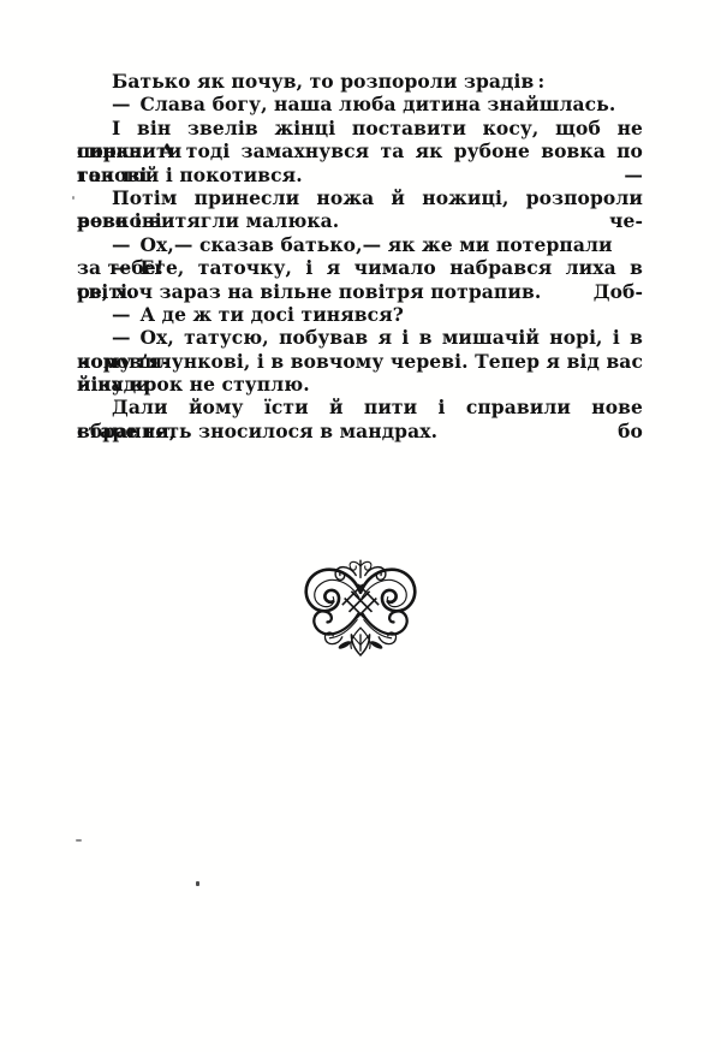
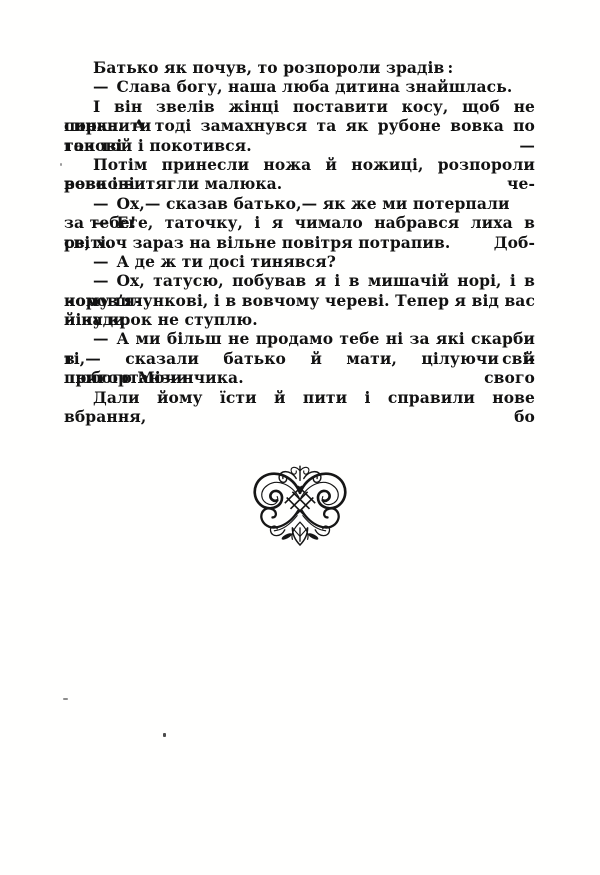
  Батько як почув, то розпороли зрадів :
  — Слава богу, наша люба дитина знайшлась.
  І він звелів жінці поставити косу, щоб не поранити
  синка. А тоді замахнувся та як рубоне вовка по голові —
  так той і покотився.
  Потім принесли ножа й ножиці, розпороли вовкові че-
  рево і витягли малюка.
  — Ох,— сказав батько,— як же ми потерпали за тебе!
  — Еге, таточку, і я чимало набрався лиха в світі. Доб-
  ре, хоч зараз на вільне повітря потрапив.
  — А де ж ти досі тинявся?
  — Ох, татусю, побував я і в мишачій норі, і в коров’я-
  чому шлункові, і в вовчому череві. Тепер я від вас нікуди
  й на крок не ступлю.
+ — А ми більш не продамо тебе ні за які скарби в сві-
+ ті,— сказали батько й мати, цілуючи й пригортаючи свого
+ любого Мізинчика.
  Дали йому їсти й пити і справили нове вбрання, бо
- старе геть зносилося в мандрах.
